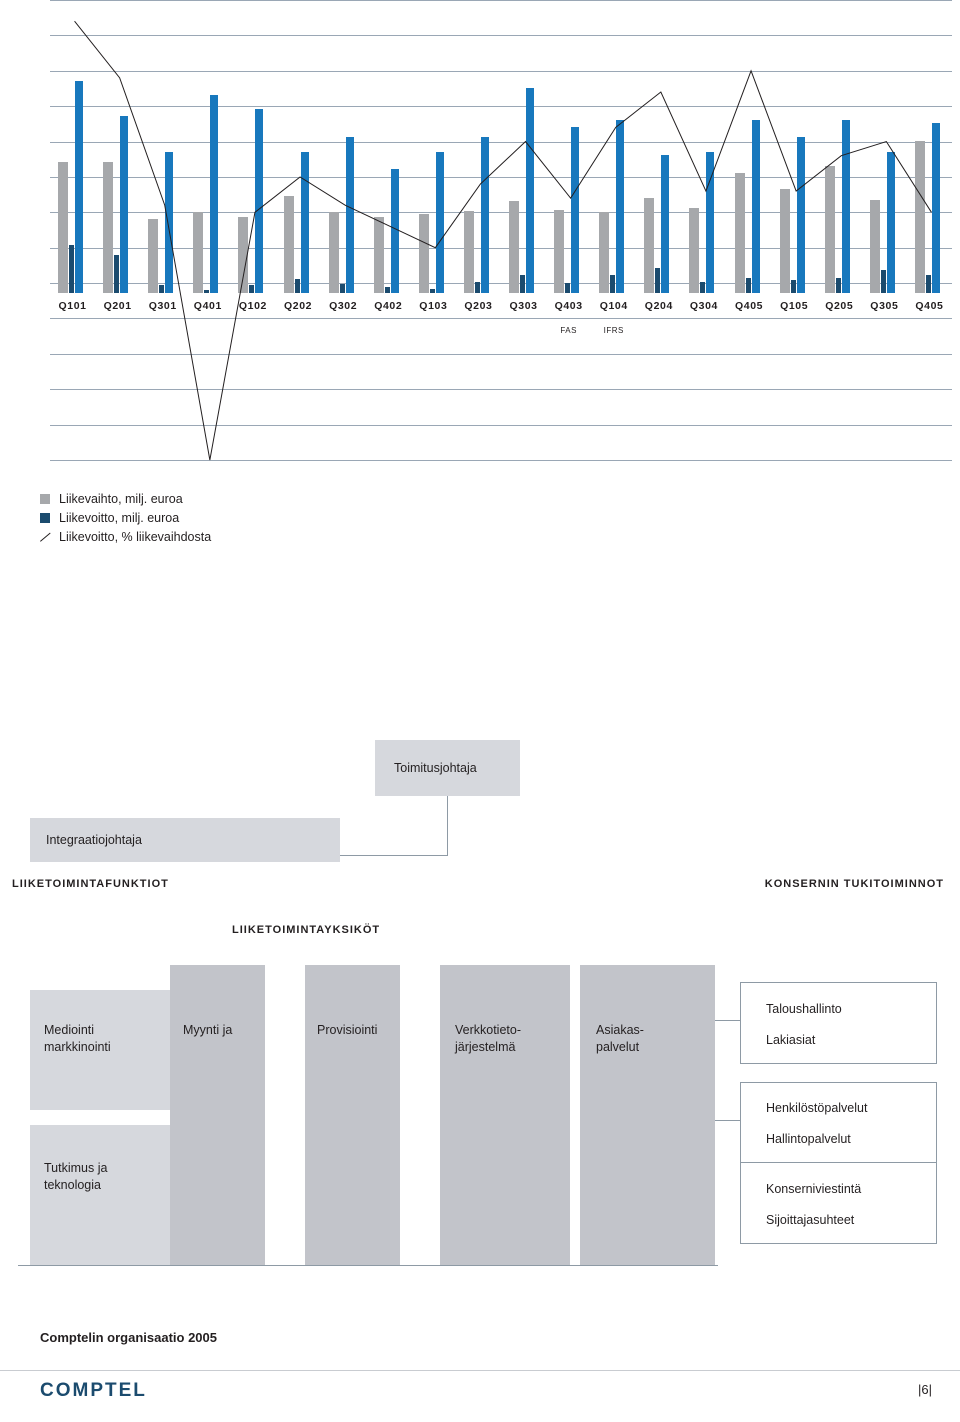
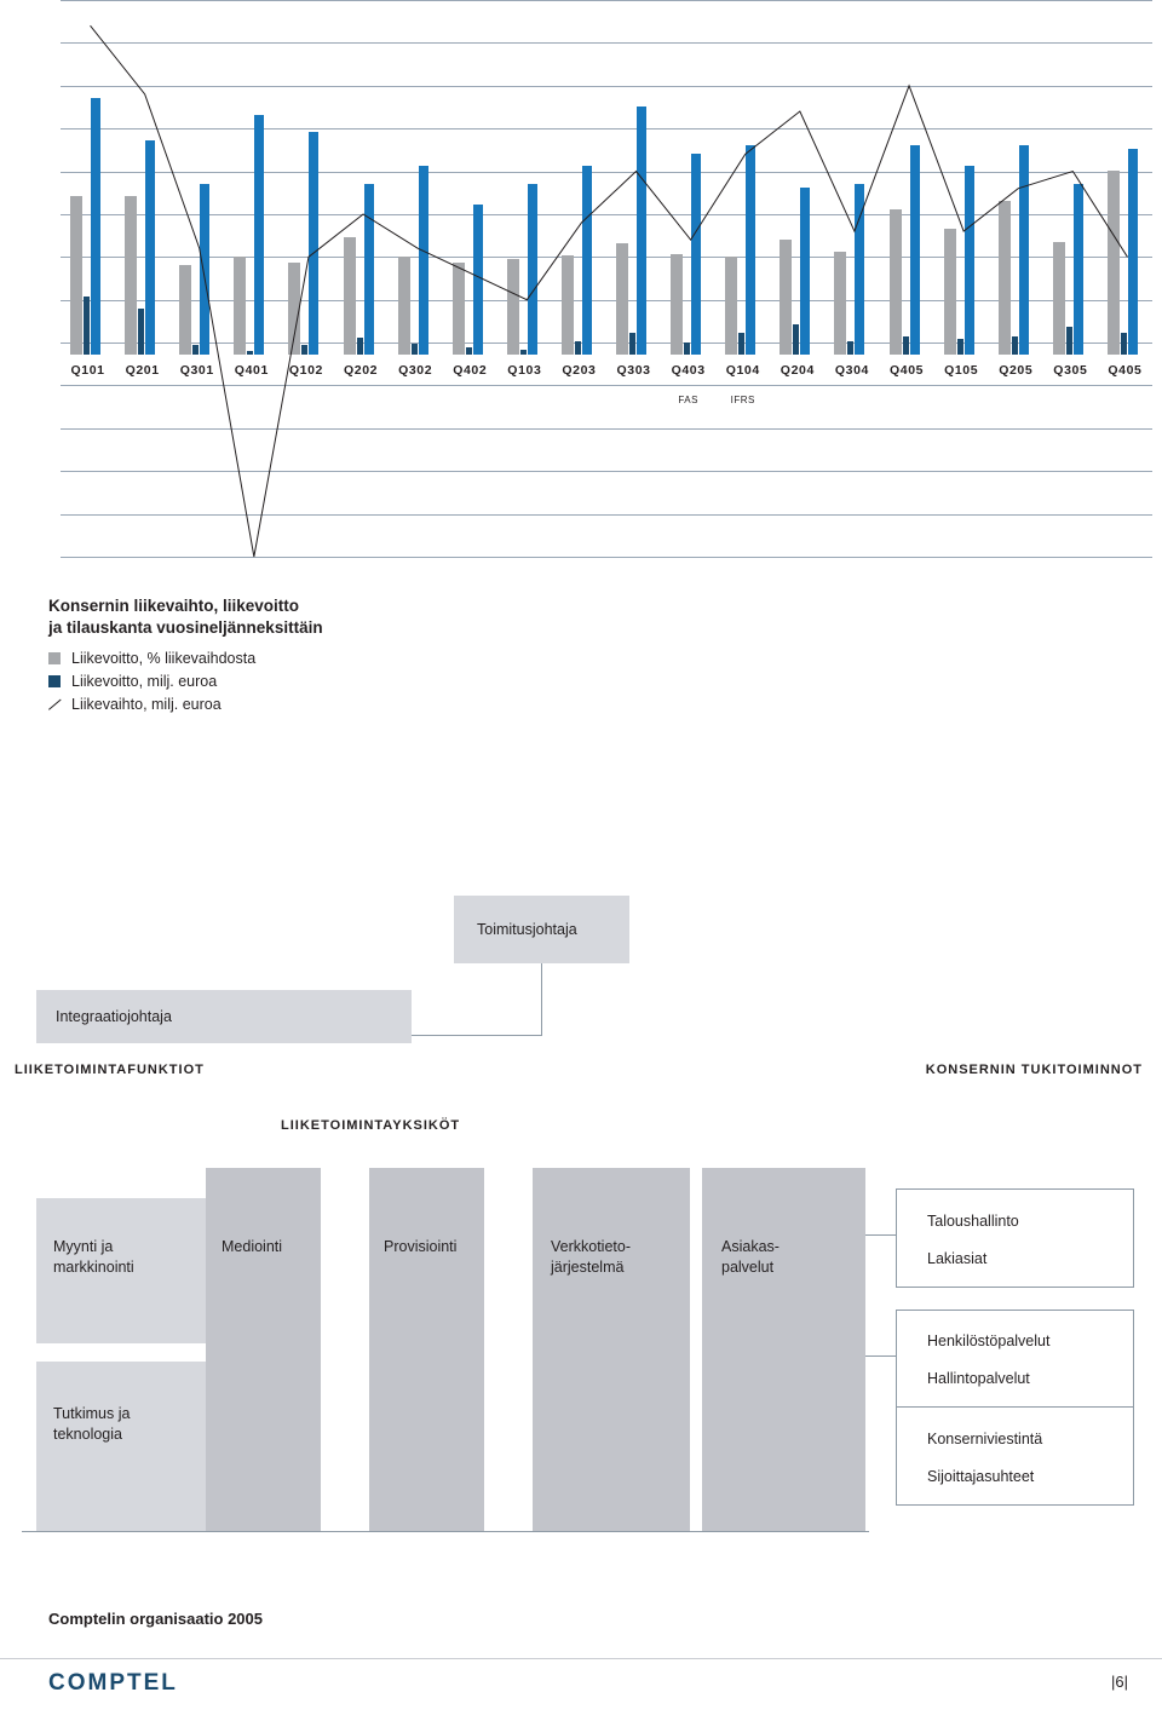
  Q101
  Q201
  Q301
  Q401
  Q102
  Q202
  Q302
  Q402
  Q103
  Q203
  Q303
  Q403
  Q104
  Q204
  Q304
  Q405
  Q105
  Q205
  Q305
  Q405
  FAS
  IFRS
+ Konsernin liikevaihto, liikevoitto
+ ja tilauskanta vuosineljänneksittäin
- Liikevaihto, milj. euroa
+ Liikevoitto, % liikevaihdosta
  Liikevoitto, milj. euroa
- Liikevoitto, % liikevaihdosta
+ Liikevaihto, milj. euroa
  Toimitusjohtaja
  Integraatiojohtaja
  LIIKETOIMINTAFUNKTIOT
  KONSERNIN TUKITOIMINNOT
  LIIKETOIMINTAYKSIKÖT
- Mediointi
+ Myynti ja
  markkinointi
- Myynti ja
+ Mediointi
  Provisiointi
  Verkkotieto-
  järjestelmä
  Asiakas-
  palvelut
  Tutkimus ja
  teknologia
  Taloushallinto
  Lakiasiat
  Henkilöstöpalvelut
  Hallintopalvelut
  Konserniviestintä
  Sijoittajasuhteet
  Comptelin organisaatio 2005
  COMPTEL
  |6|
